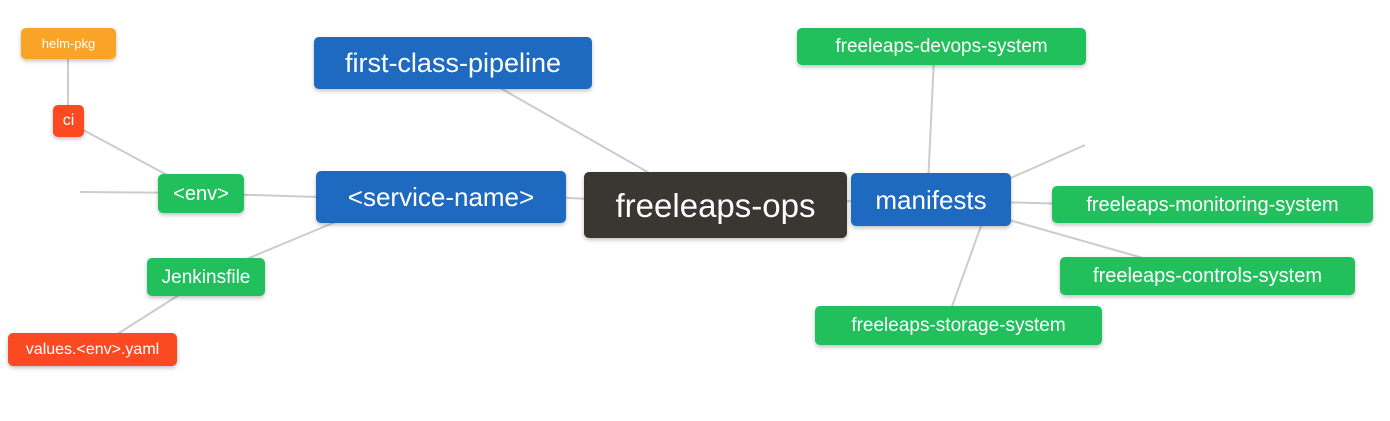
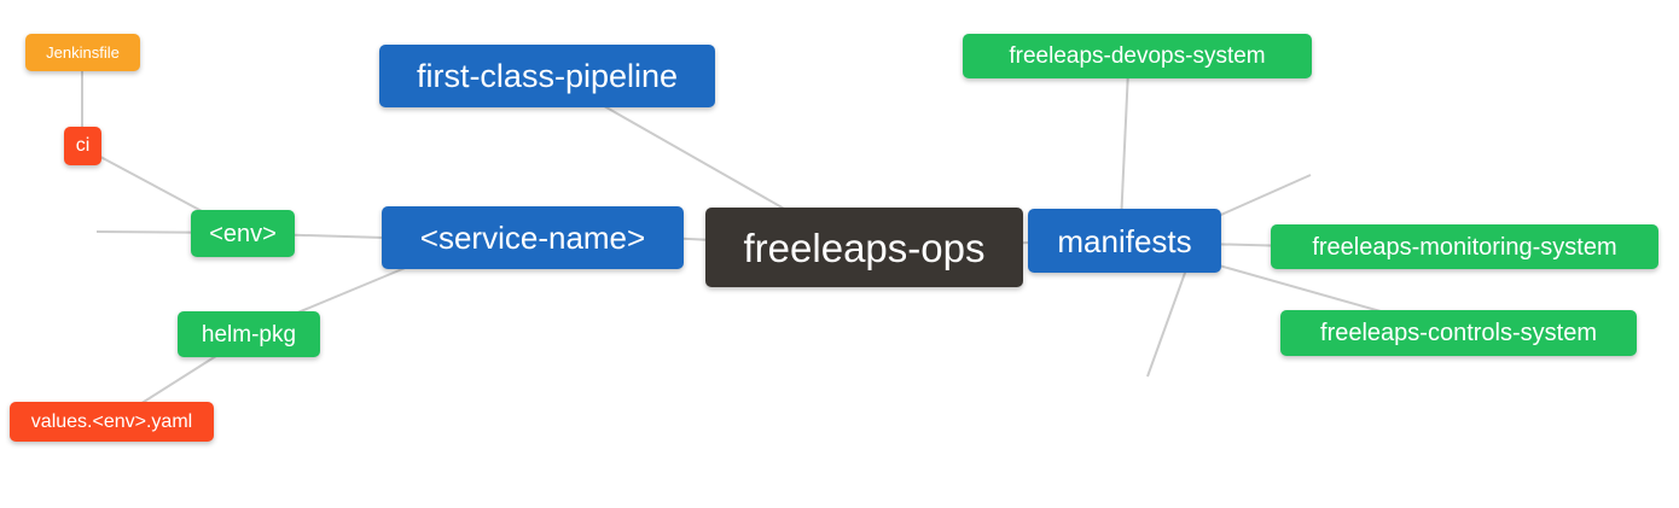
- helm-pkg
+ Jenkinsfile
  ci
  <env>
  first-class-pipeline
  <service-name>
  freeleaps-ops
  manifests
- Jenkinsfile
+ helm-pkg
  values.<env>.yaml
  freeleaps-devops-system
  freeleaps-monitoring-system
  freeleaps-controls-system
- freeleaps-storage-system
